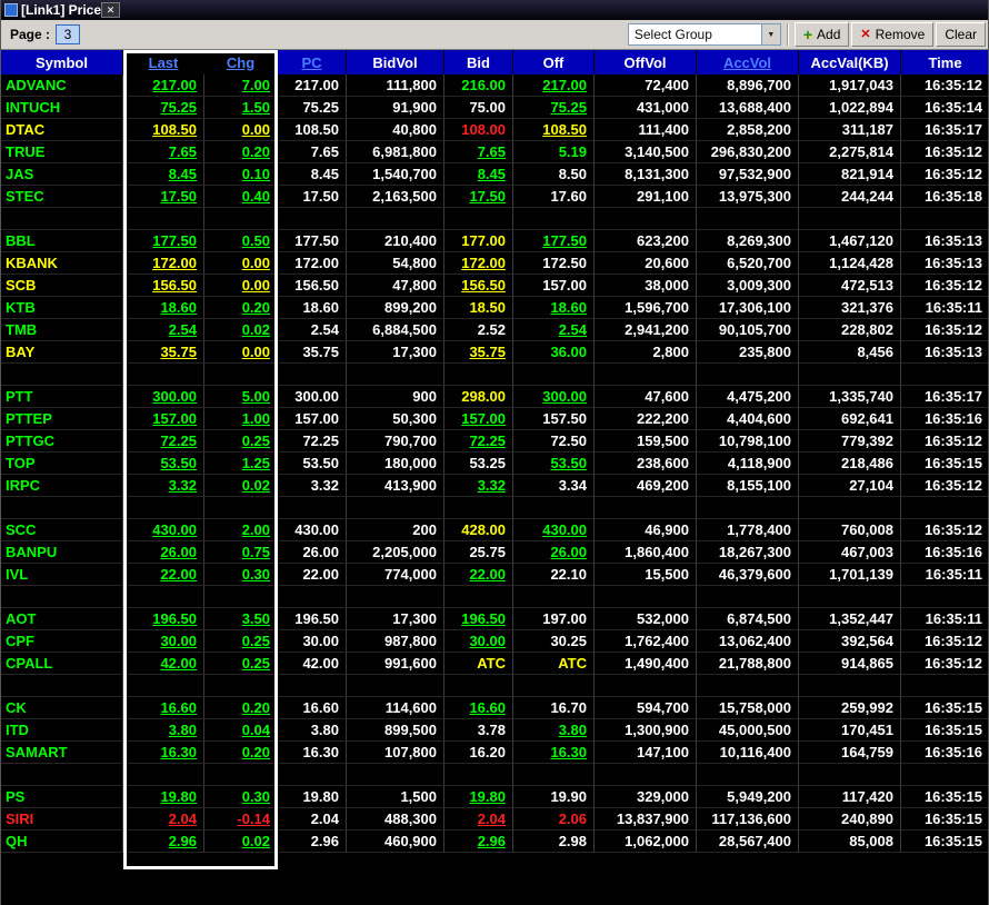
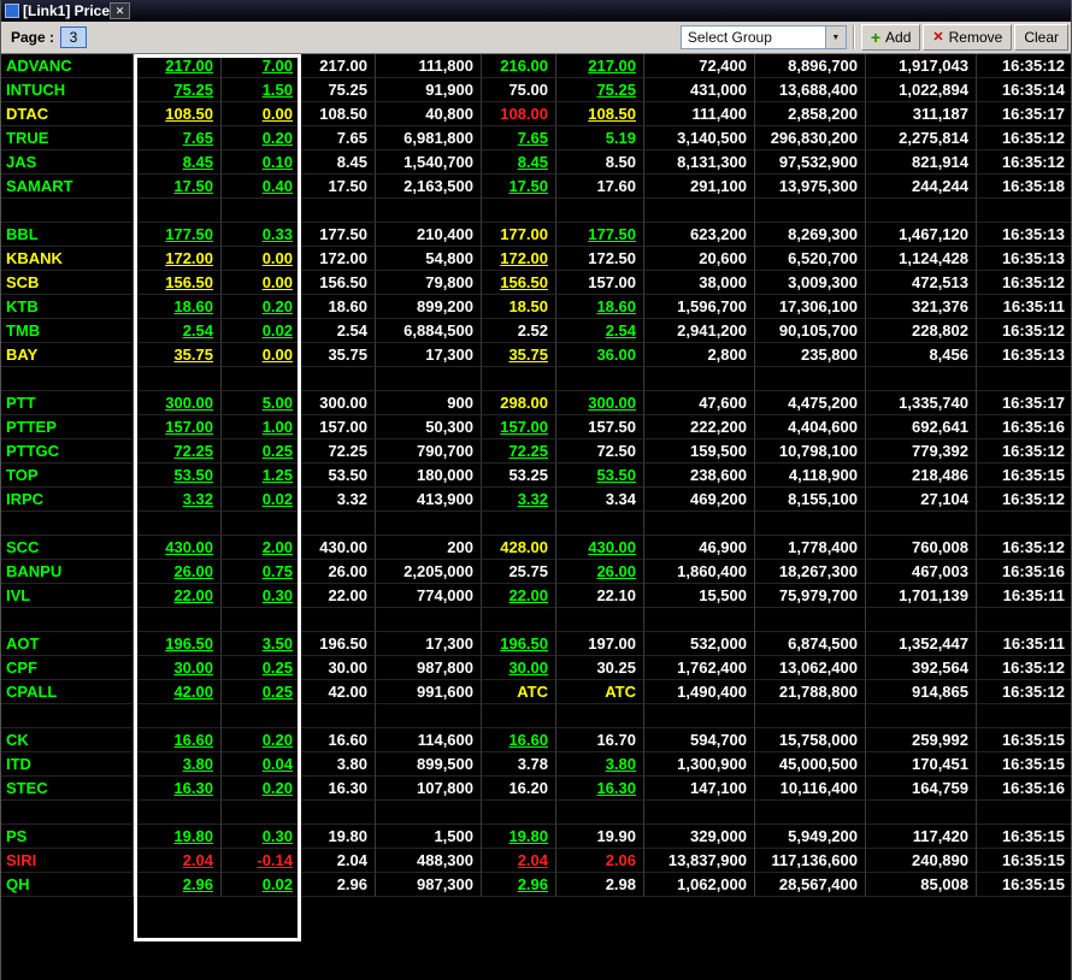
  [Link1] Price
  ✕
  Page :
  3
  Select Group
  +
  Add
  ✕
  Remove
  Clear
- Symbol
- Last
- Chg
- PC
- BidVol
- Bid
- Off
- OffVol
- AccVol
- AccVal(KB)
- Time
  ADVANC
  217.00
  7.00
  217.00
  111,800
  216.00
  217.00
  72,400
  8,896,700
  1,917,043
  16:35:12
  INTUCH
  75.25
  1.50
  75.25
  91,900
  75.00
  75.25
  431,000
  13,688,400
  1,022,894
  16:35:14
  DTAC
  108.50
  0.00
  108.50
  40,800
  108.00
  108.50
  111,400
  2,858,200
  311,187
  16:35:17
  TRUE
  7.65
  0.20
  7.65
  6,981,800
  7.65
  5.19
  3,140,500
  296,830,200
  2,275,814
  16:35:12
  JAS
  8.45
  0.10
  8.45
  1,540,700
  8.45
  8.50
  8,131,300
  97,532,900
  821,914
  16:35:12
- STEC
+ SAMART
  17.50
  0.40
  17.50
  2,163,500
  17.50
  17.60
  291,100
  13,975,300
  244,244
  16:35:18
  BBL
  177.50
- 0.50
+ 0.33
  177.50
  210,400
  177.00
  177.50
  623,200
  8,269,300
  1,467,120
  16:35:13
  KBANK
  172.00
  0.00
  172.00
  54,800
  172.00
  172.50
  20,600
  6,520,700
  1,124,428
  16:35:13
  SCB
  156.50
  0.00
  156.50
- 47,800
+ 79,800
  156.50
  157.00
  38,000
  3,009,300
  472,513
  16:35:12
  KTB
  18.60
  0.20
  18.60
  899,200
  18.50
  18.60
  1,596,700
  17,306,100
  321,376
  16:35:11
  TMB
  2.54
  0.02
  2.54
  6,884,500
  2.52
  2.54
  2,941,200
  90,105,700
  228,802
  16:35:12
  BAY
  35.75
  0.00
  35.75
  17,300
  35.75
  36.00
  2,800
  235,800
  8,456
  16:35:13
  PTT
  300.00
  5.00
  300.00
  900
  298.00
  300.00
  47,600
  4,475,200
  1,335,740
  16:35:17
  PTTEP
  157.00
  1.00
  157.00
  50,300
  157.00
  157.50
  222,200
  4,404,600
  692,641
  16:35:16
  PTTGC
  72.25
  0.25
  72.25
  790,700
  72.25
  72.50
  159,500
  10,798,100
  779,392
  16:35:12
  TOP
  53.50
  1.25
  53.50
  180,000
  53.25
  53.50
  238,600
  4,118,900
  218,486
  16:35:15
  IRPC
  3.32
  0.02
  3.32
  413,900
  3.32
  3.34
  469,200
  8,155,100
  27,104
  16:35:12
  SCC
  430.00
  2.00
  430.00
  200
  428.00
  430.00
  46,900
  1,778,400
  760,008
  16:35:12
  BANPU
  26.00
  0.75
  26.00
  2,205,000
  25.75
  26.00
  1,860,400
  18,267,300
  467,003
  16:35:16
  IVL
  22.00
  0.30
  22.00
  774,000
  22.00
  22.10
  15,500
- 46,379,600
+ 75,979,700
  1,701,139
  16:35:11
  AOT
  196.50
  3.50
  196.50
  17,300
  196.50
  197.00
  532,000
  6,874,500
  1,352,447
  16:35:11
  CPF
  30.00
  0.25
  30.00
  987,800
  30.00
  30.25
  1,762,400
  13,062,400
  392,564
  16:35:12
  CPALL
  42.00
  0.25
  42.00
  991,600
  ATC
  ATC
  1,490,400
  21,788,800
  914,865
  16:35:12
  CK
  16.60
  0.20
  16.60
  114,600
  16.60
  16.70
  594,700
  15,758,000
  259,992
  16:35:15
  ITD
  3.80
  0.04
  3.80
  899,500
  3.78
  3.80
  1,300,900
  45,000,500
  170,451
  16:35:15
- SAMART
+ STEC
  16.30
  0.20
  16.30
  107,800
  16.20
  16.30
  147,100
  10,116,400
  164,759
  16:35:16
  PS
  19.80
  0.30
  19.80
  1,500
  19.80
  19.90
  329,000
  5,949,200
  117,420
  16:35:15
  SIRI
  2.04
  -0.14
  2.04
  488,300
  2.04
  2.06
  13,837,900
  117,136,600
  240,890
  16:35:15
  QH
  2.96
  0.02
  2.96
- 460,900
+ 987,300
  2.96
  2.98
  1,062,000
  28,567,400
  85,008
  16:35:15
